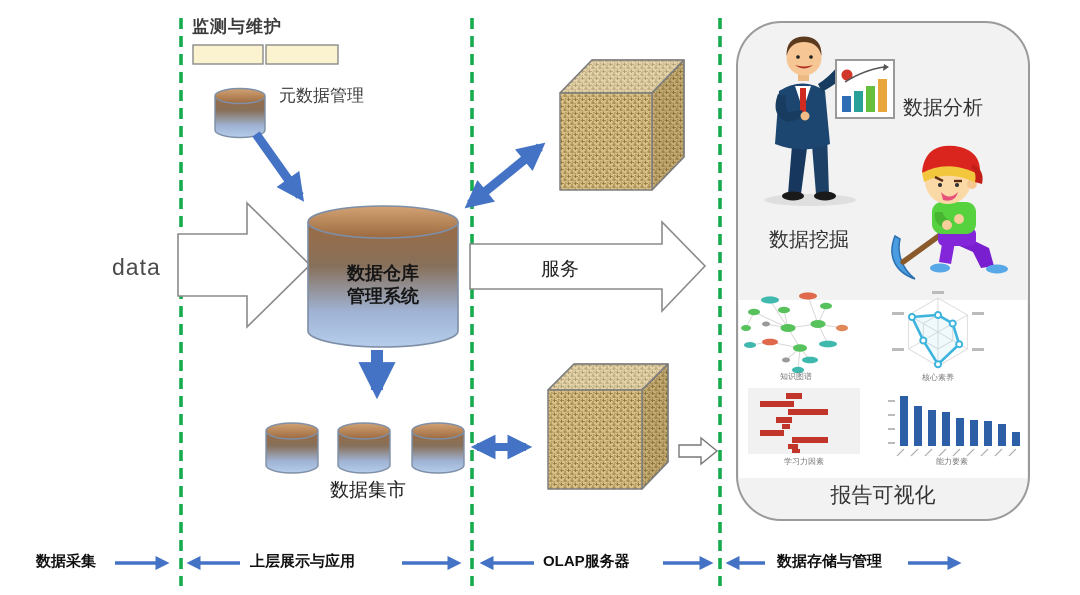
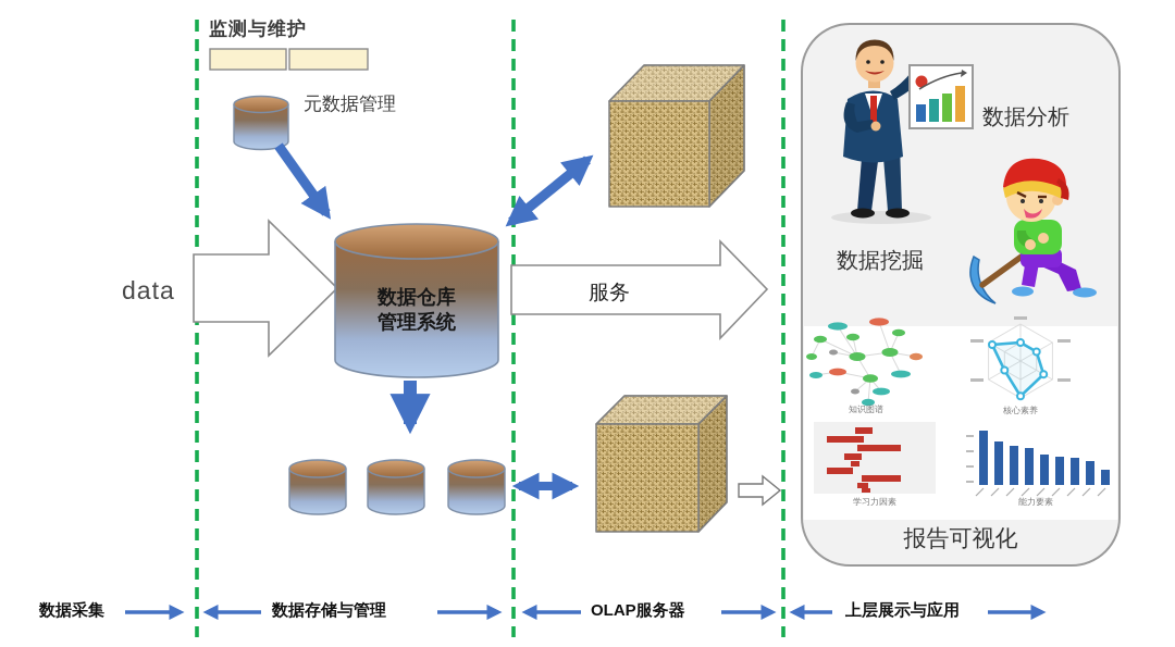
  监测与维护
  元数据管理
  data
  数据仓库
  管理系统
  服务
- 数据集市
  数据分析
  数据挖掘
  报告可视化
  知识图谱
  核心素养
  学习力因素
  能力要素
  数据采集
- 上层展示与应用
+ 数据存储与管理
  OLAP服务器
- 数据存储与管理
+ 上层展示与应用
